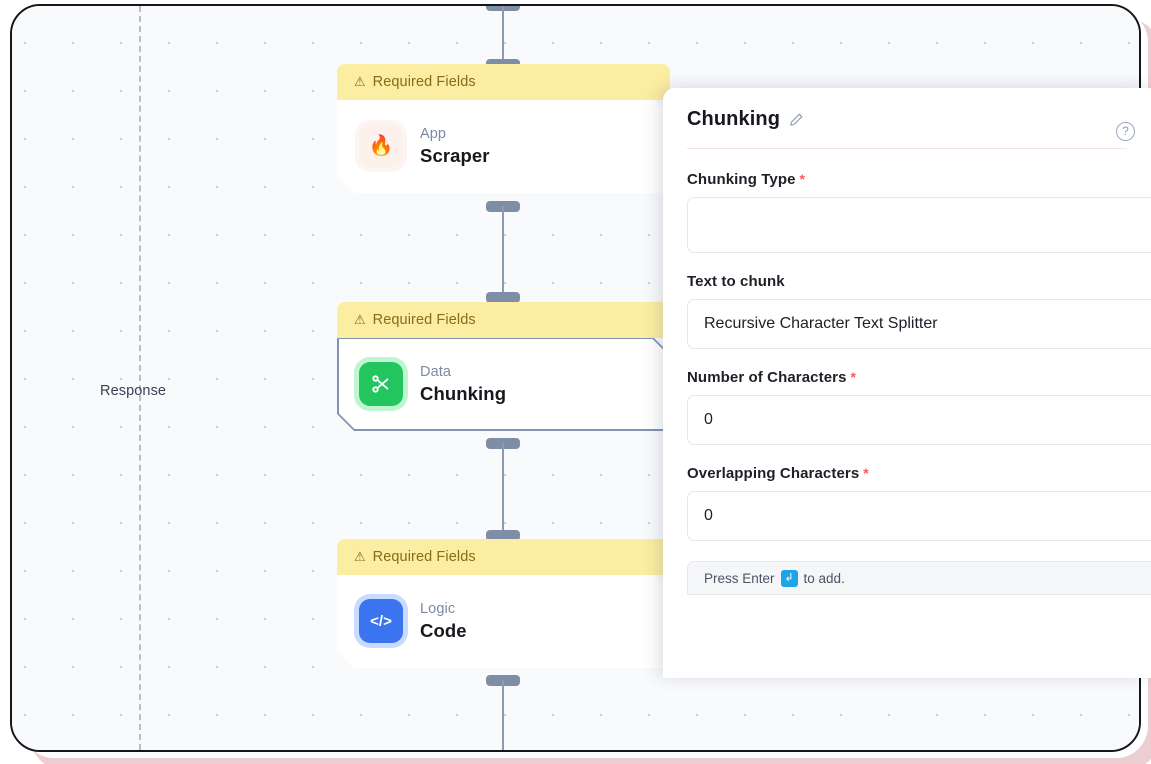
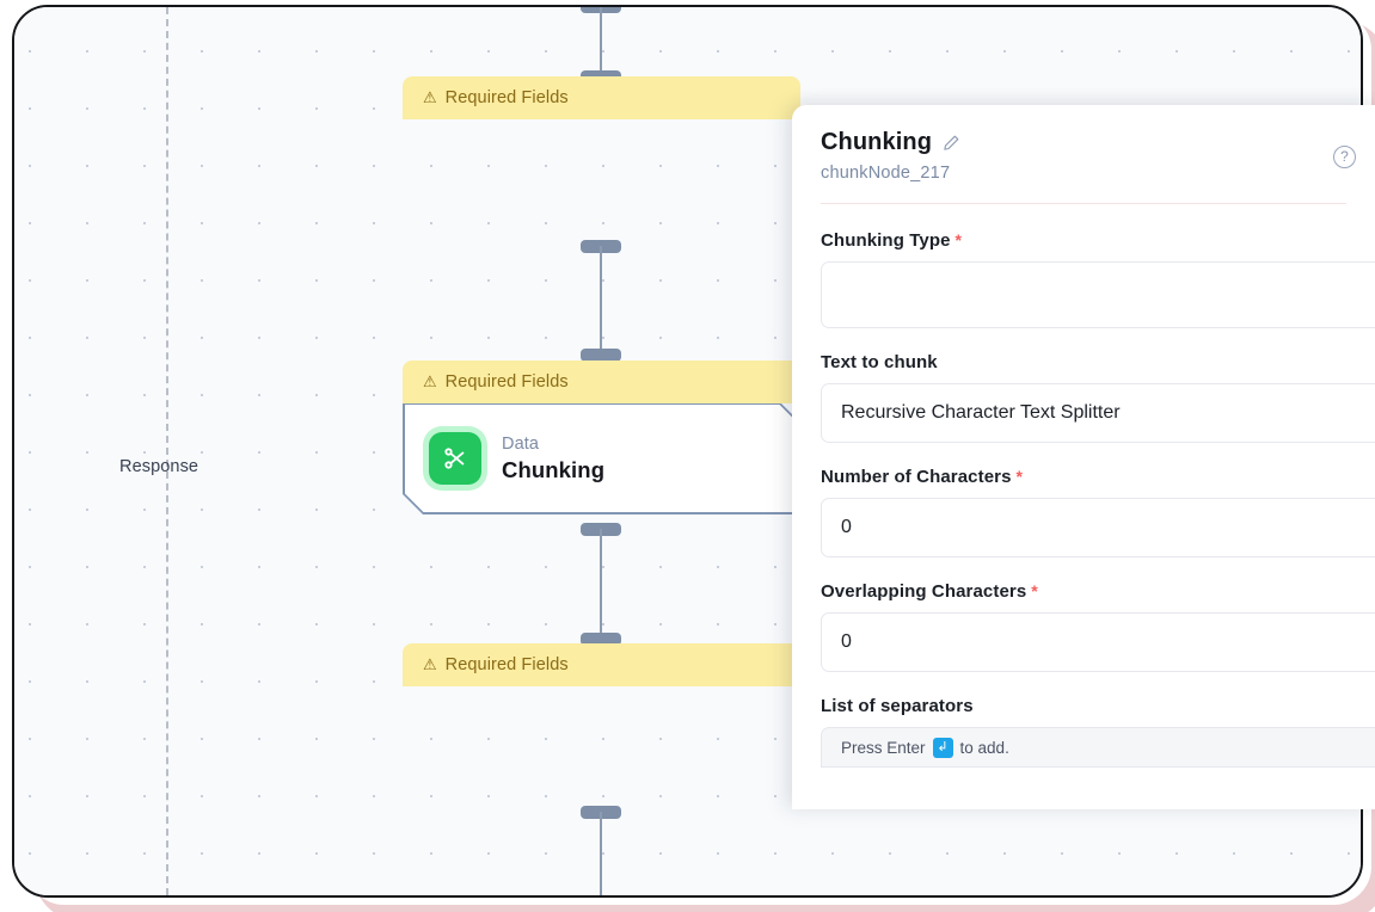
  Response
  ⚠
  Required Fields
- 🔥
- App
- Scraper
  ⚠
  Required Fields
  Data
  Chunking
  ⚠
  Required Fields
- </>
- Logic
- Code
  Chunking
+ chunkNode_217
  ?
  Chunking Type
  *
  Text to chunk
  Recursive Character Text Splitter
  Number of Characters
  *
  0
  Overlapping Characters
  *
  0
+ List of separators
  Press Enter
  ↲
  to add.
